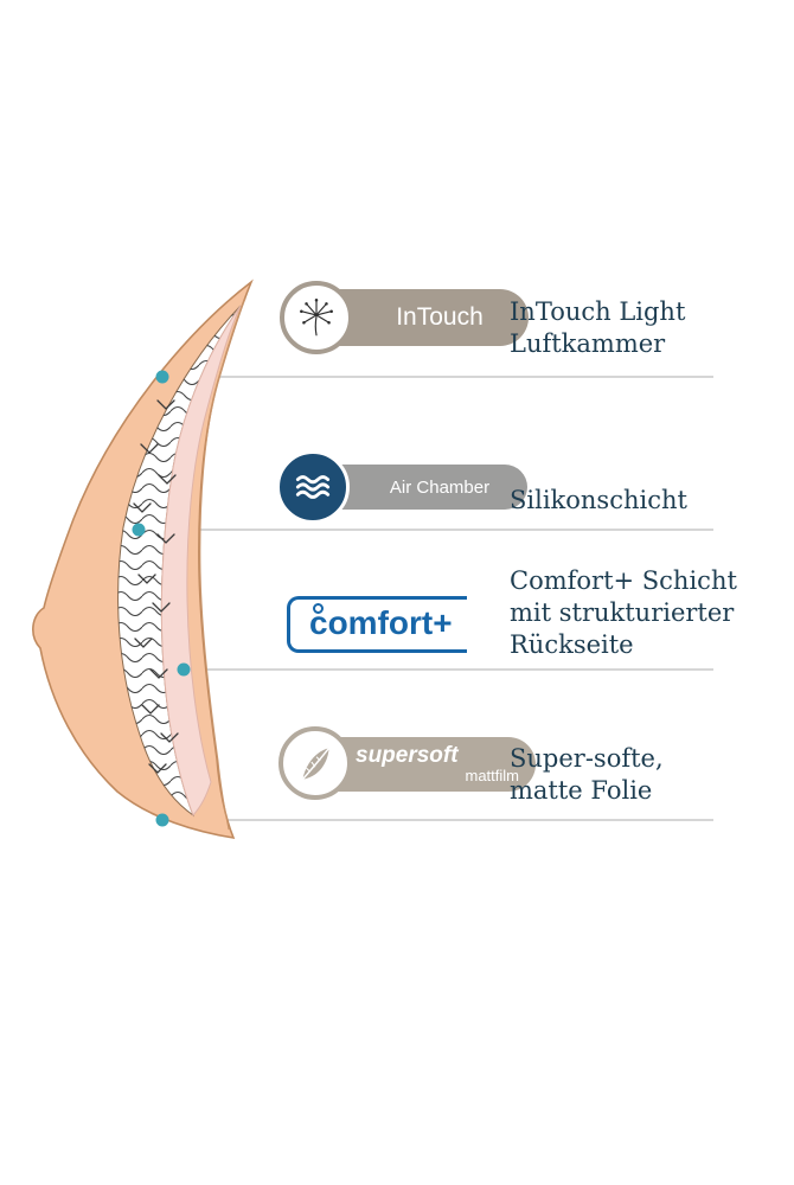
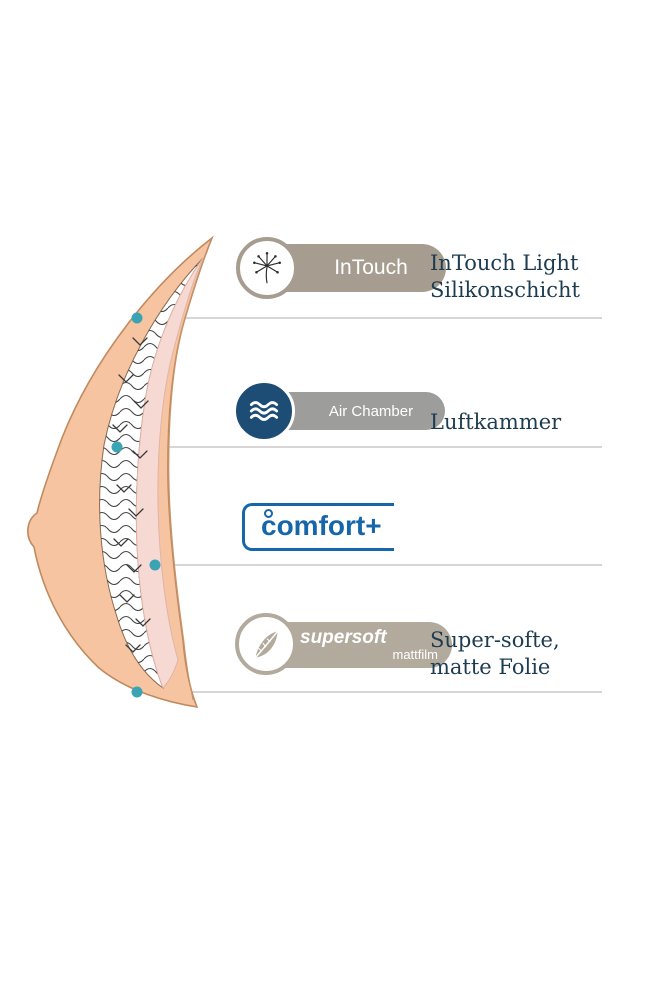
  InTouch
  InTouch Light
- Luftkammer
+ Silikonschicht
  Air Chamber
- Silikonschicht
+ Luftkammer
  comfort+
- Comfort+ Schicht
- mit strukturierter
- Rückseite
  supersoft
  mattfilm
  Super-softe,
  matte Folie
